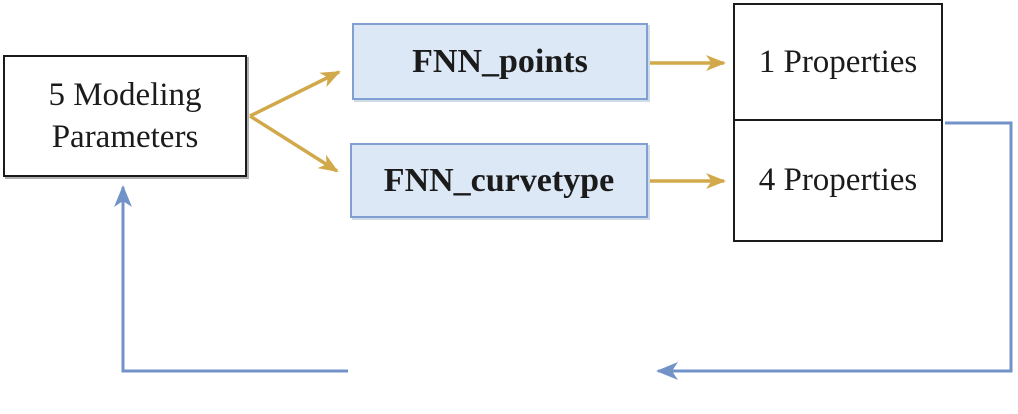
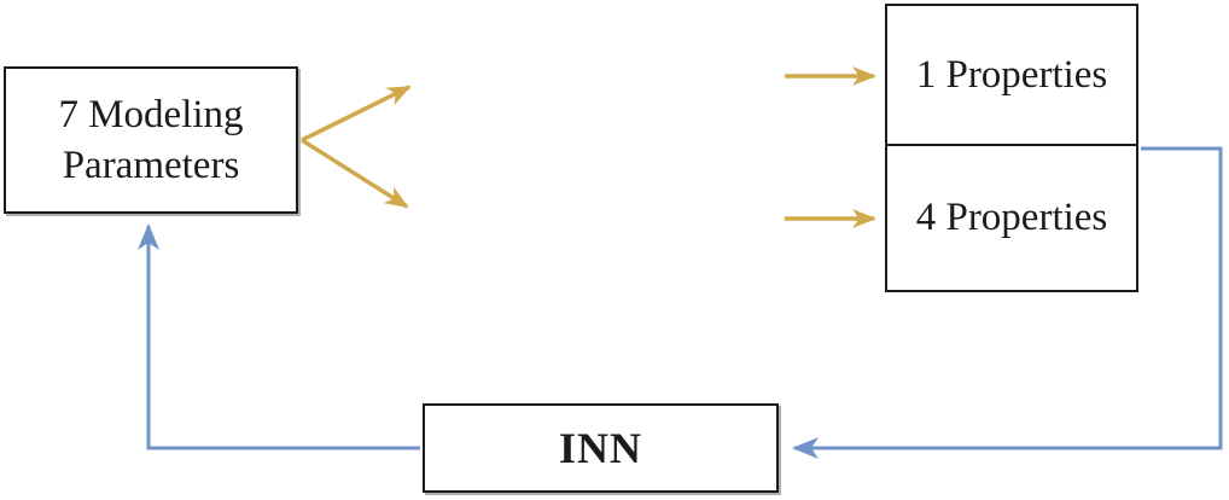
- 5 Modeling Parameters
+ 7 Modeling Parameters
- FNN_points
- FNN_curvetype
  1 Properties
  4 Properties
+ INN
